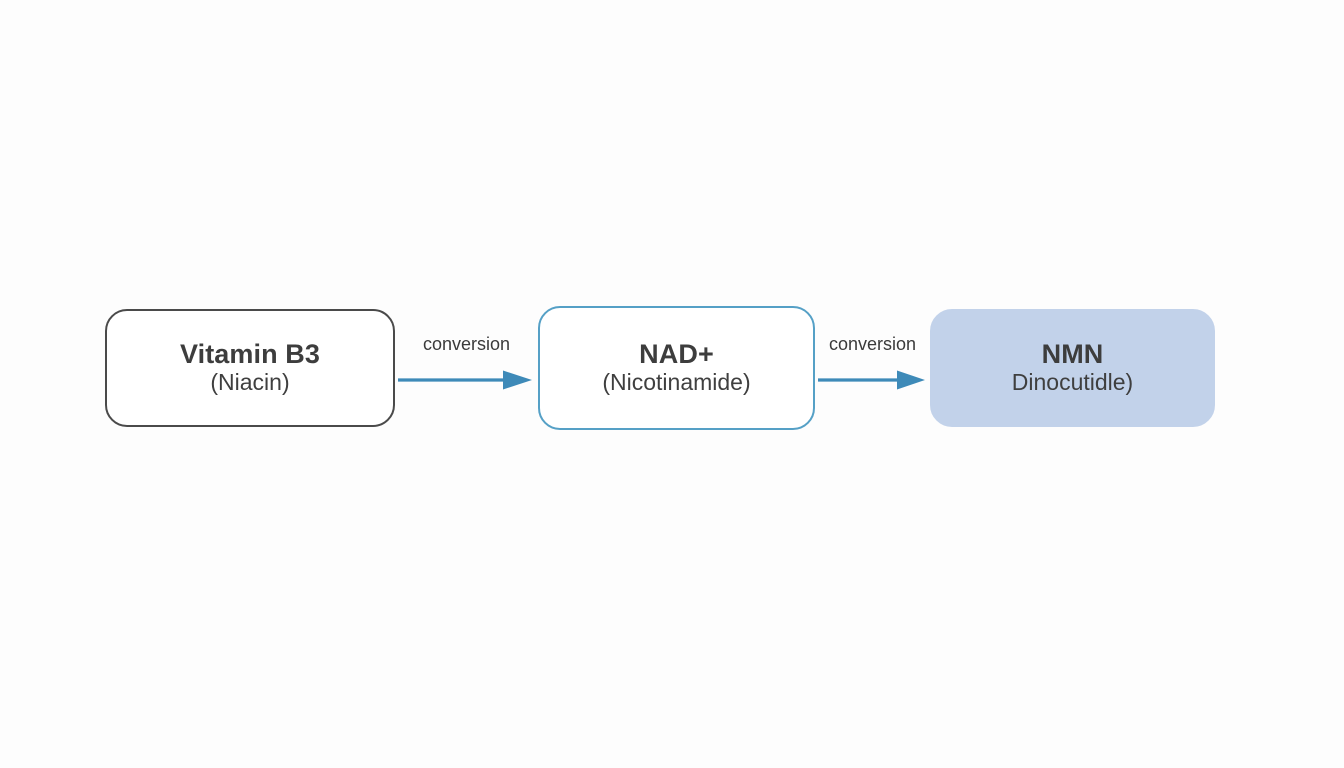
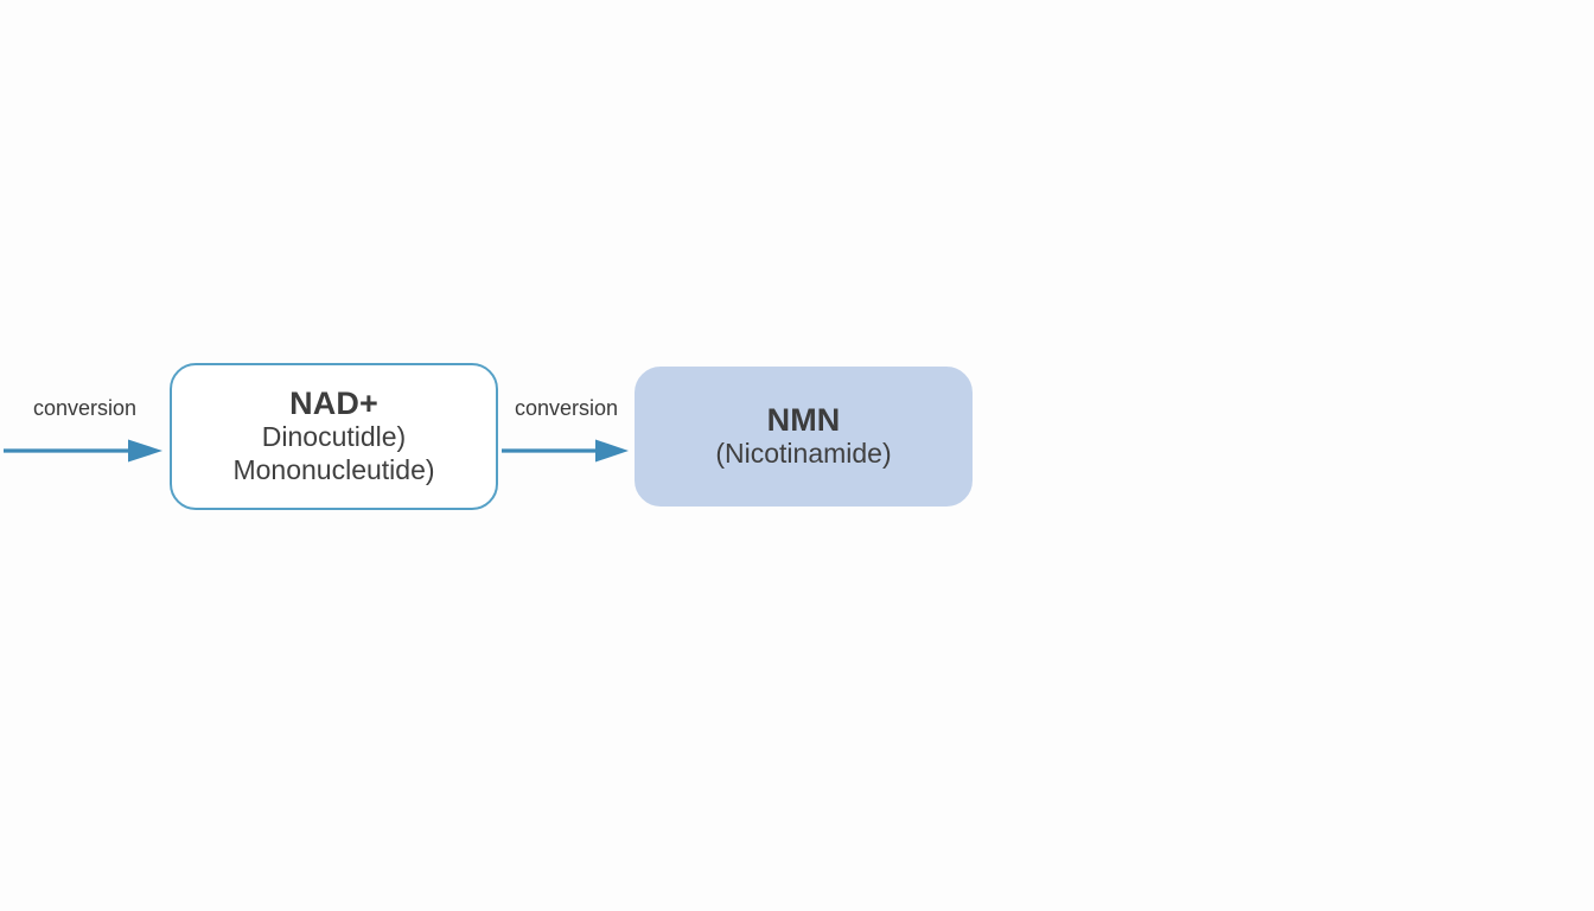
- Vitamin B3
- (Niacin)
  conversion
  NAD+
- (Nicotinamide)
+ Dinocutidle)
+ Mononucleutide)
  conversion
  NMN
- Dinocutidle)
+ (Nicotinamide)
